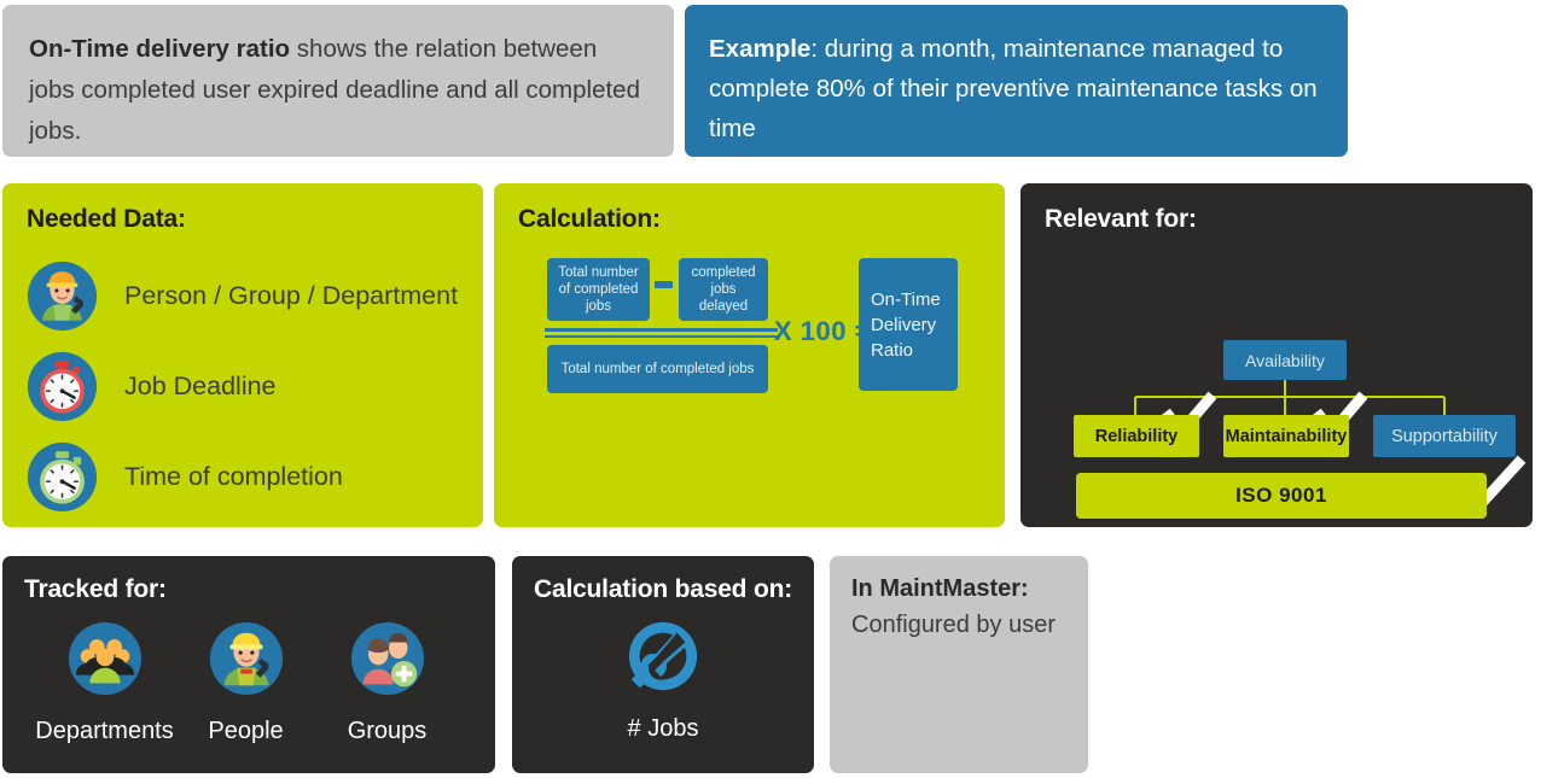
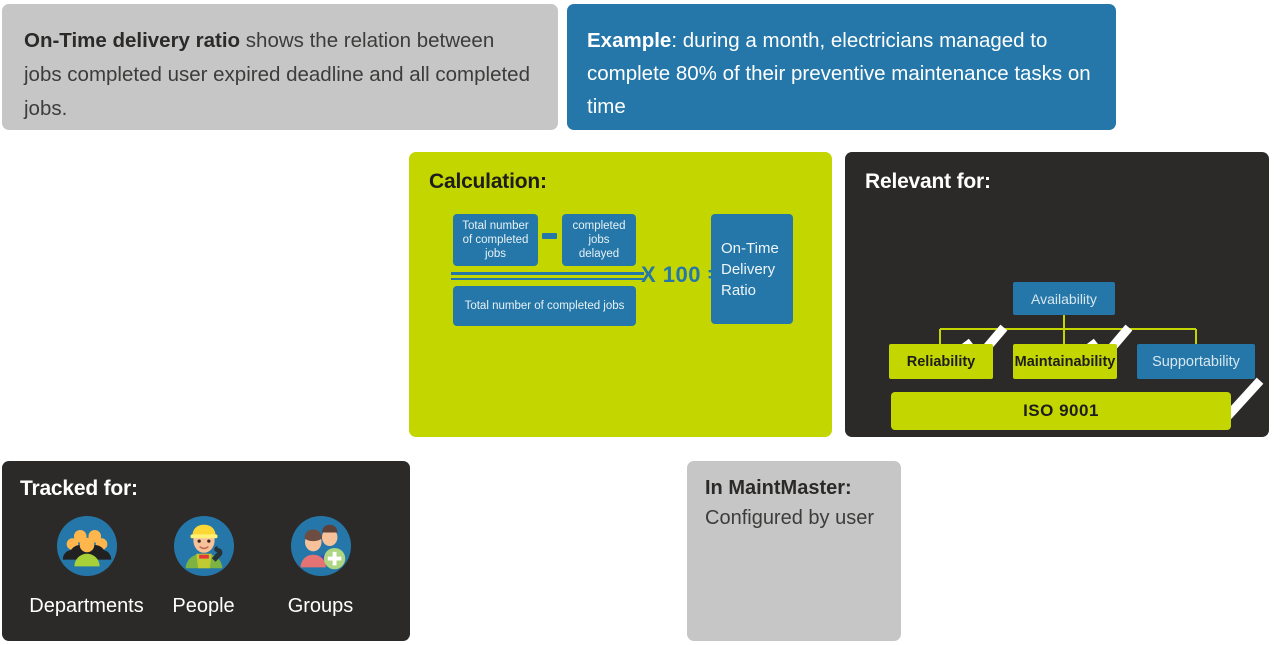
  On-Time delivery ratio shows the relation between jobs completed user expired deadline and all completed jobs.
- Example: during a month, maintenance managed to complete 80% of their preventive maintenance tasks on time
+ Example: during a month, electricians managed to complete 80% of their preventive maintenance tasks on time
- Needed Data:
- Person / Group / Department
- Job Deadline
- Time of completion
  Calculation:
  Total number of completed jobs
  completed jobs delayed
  Total number of completed jobs
  X 100
  On-Time Delivery Ratio
  Relevant for:
  Availability
  Reliability
  Maintainability
  Supportability
  ISO 9001
  Tracked for:
  Departments
  People
  Groups
- Calculation based on:
- # Jobs
  In MaintMaster:
  Configured by user
